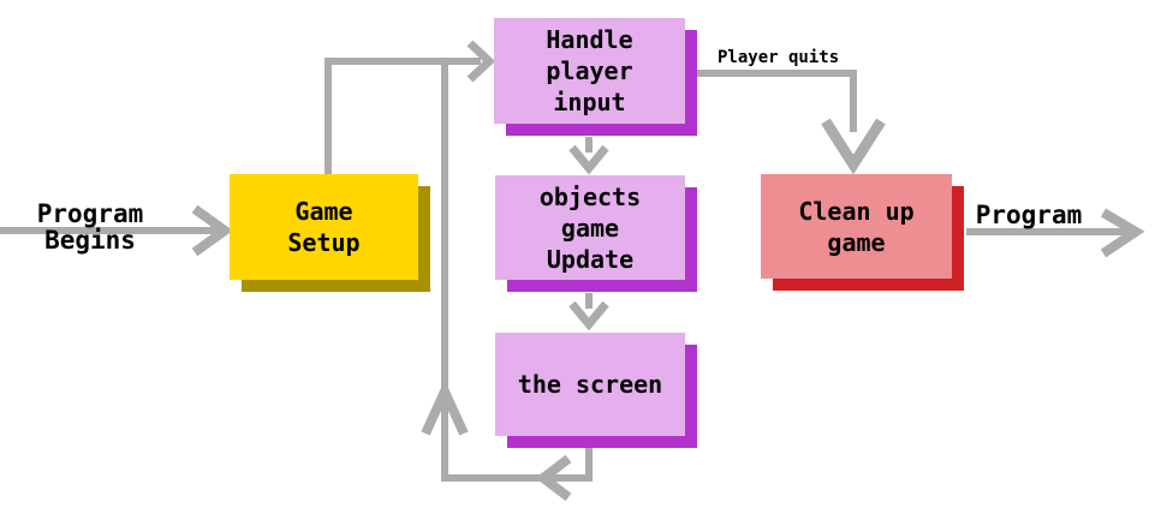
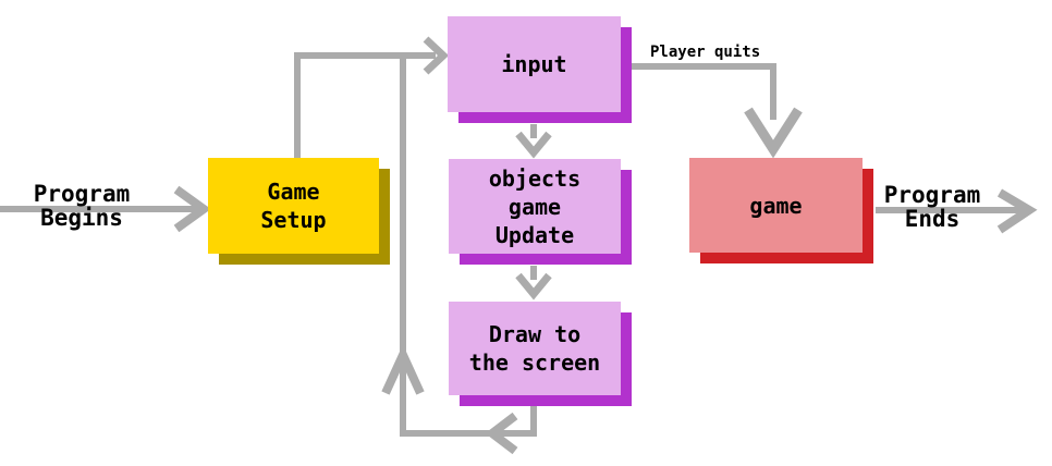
  Game
  Setup
- Handle
- player
  input
  objects
  game
  Update
+ Draw to
  the screen
- Clean up
  game
  Program
  Begins
  Program
+ Ends
  Player quits
